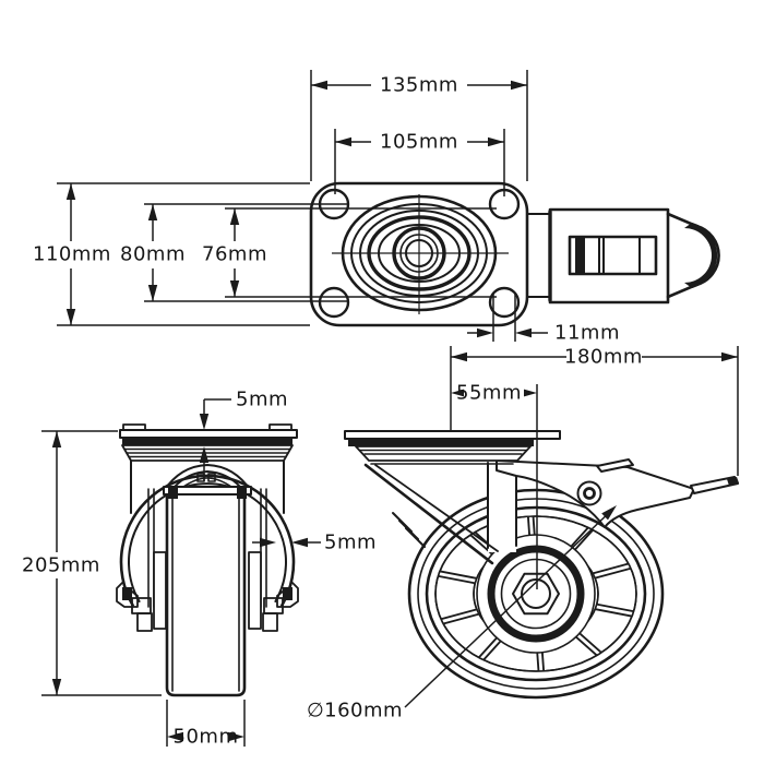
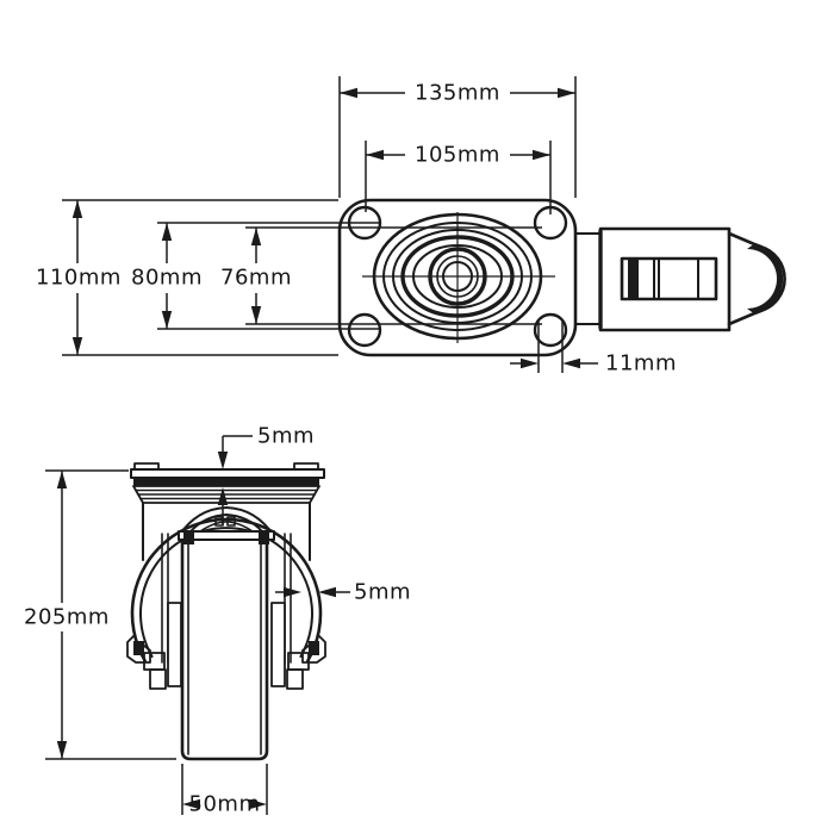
  135mm
  105mm
  110mm
  80mm
  76mm
  11mm
  5mm
  205mm
  5mm
  50mm
- 180mm
- 55mm
- ∅160mm
